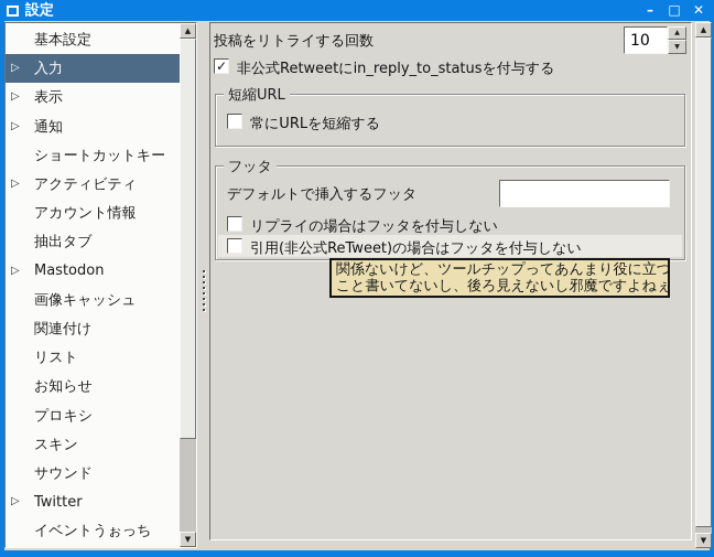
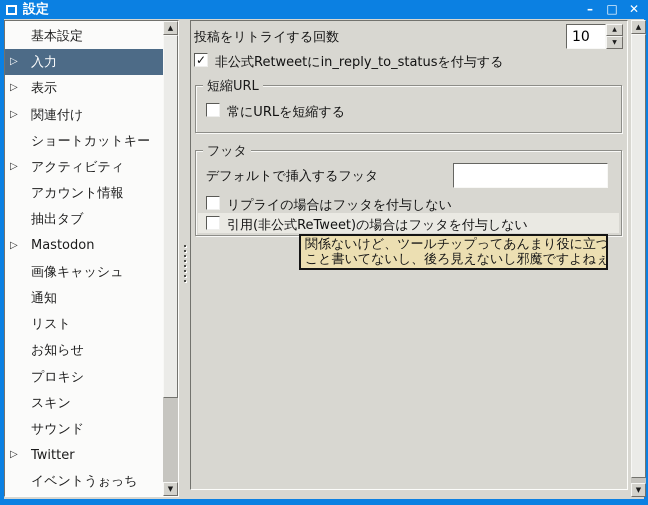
  設定
  –
  □
  ✕
  基本設定
  ▷
  入力
  ▷
  表示
  ▷
- 通知
+ 関連付け
  ショートカットキー
  ▷
  アクティビティ
  アカウント情報
  抽出タブ
  ▷
  Mastodon
  画像キャッシュ
- 関連付け
+ 通知
  リスト
  お知らせ
  プロキシ
  スキン
  サウンド
  ▷
  Twitter
  イベントうぉっち
  ▲
  ▼
  投稿をリトライする回数
  10
  ✓
  非公式Retweetにin_reply_to_statusを付与する
  短縮URL
  常にURLを短縮する
  フッタ
  デフォルトで挿入するフッタ
  リプライの場合はフッタを付与しない
  引用(非公式ReTweet)の場合はフッタを付与しない
  ▲
  ▼
  関係ないけど、ツールチップってあんまり役に立つ
  こと書いてないし、後ろ見えないし邪魔ですよねぇ
